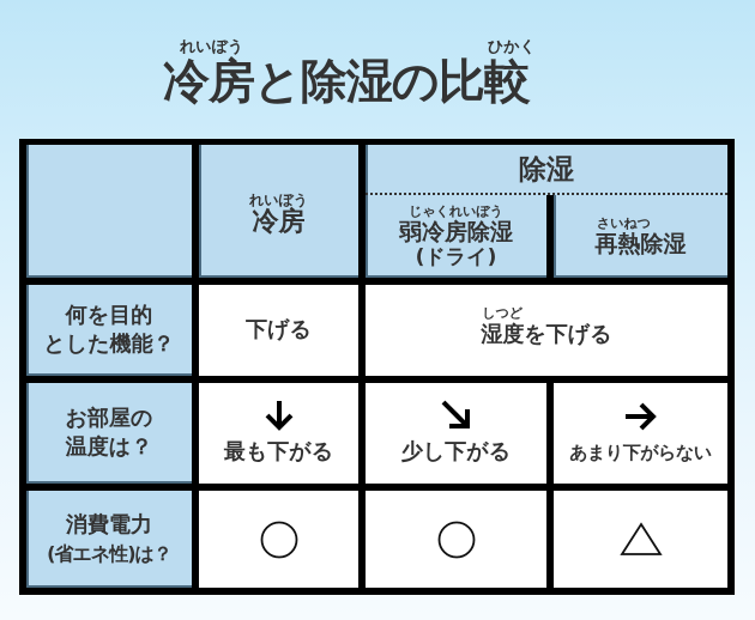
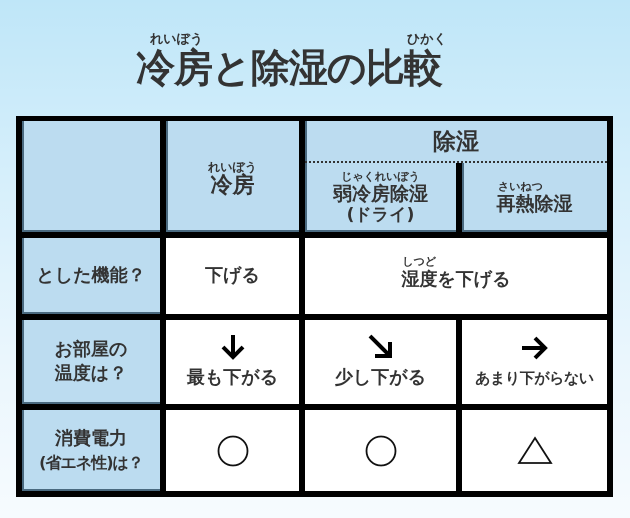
  れいぼう
  ひかく
  冷房と除湿の比較
  れいぼう
  冷房
  除湿
  じゃくれいぼう
  弱冷房除湿
  (ドライ)
  さいねつ
  再熱除湿
- 何を目的
  とした機能？
  下げる
  しつど
  湿度を下げる
  お部屋の
  温度は？
  最も下がる
  少し下がる
  あまり下がらない
  消費電力
  (省エネ性)は？
